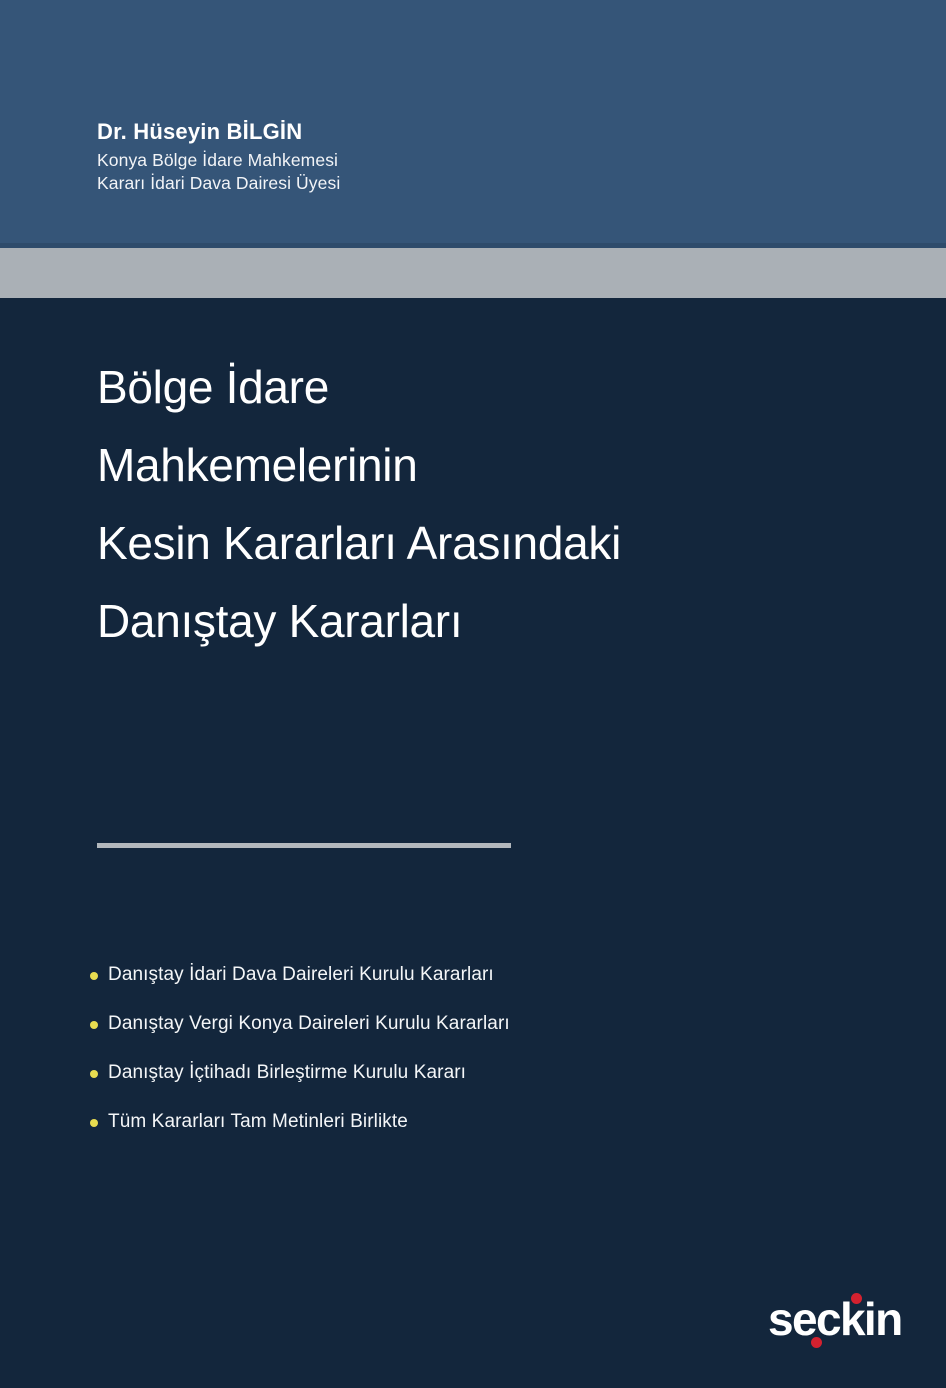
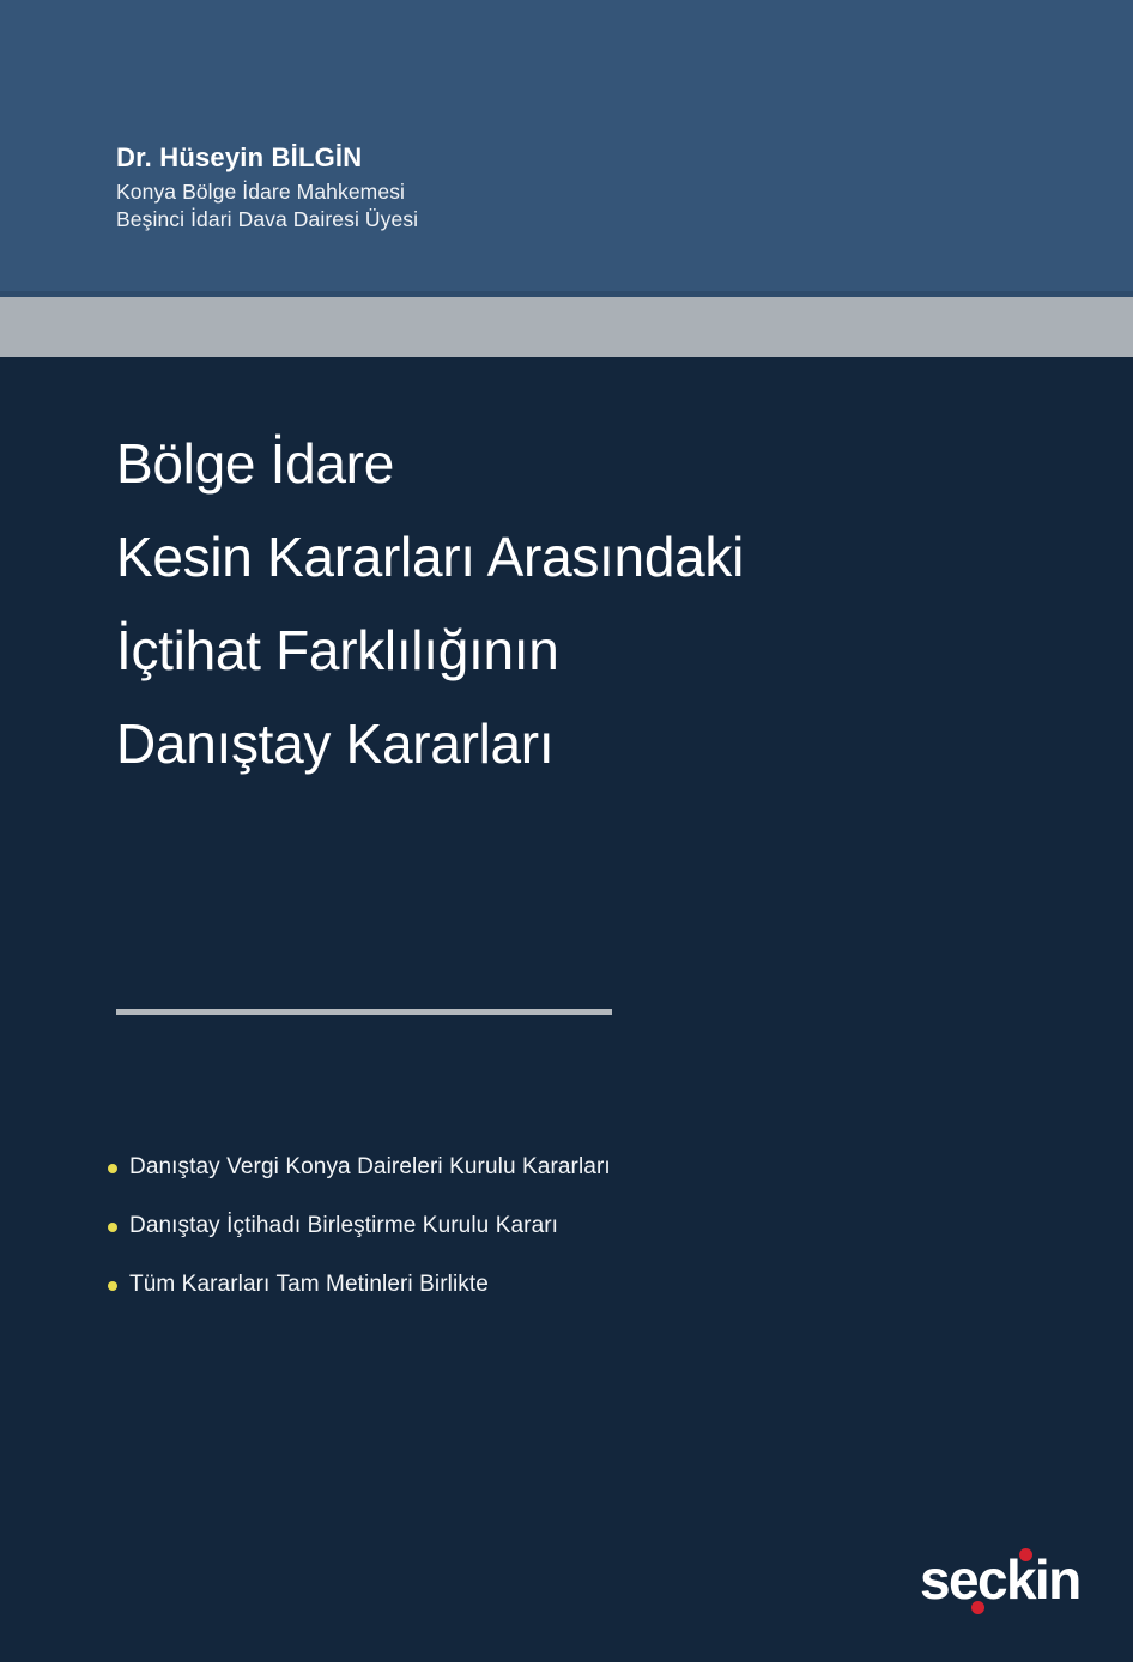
  Dr. Hüseyin BİLGİN
  Konya Bölge İdare Mahkemesi
- Kararı İdari Dava Dairesi Üyesi
+ Beşinci İdari Dava Dairesi Üyesi
  Bölge İdare
- Mahkemelerinin
  Kesin Kararları Arasındaki
+ İçtihat Farklılığının
  Danıştay Kararları
- Danıştay İdari Dava Daireleri Kurulu Kararları
  Danıştay Vergi Konya Daireleri Kurulu Kararları
  Danıştay İçtihadı Birleştirme Kurulu Kararı
  Tüm Kararları Tam Metinleri Birlikte
  seckin
